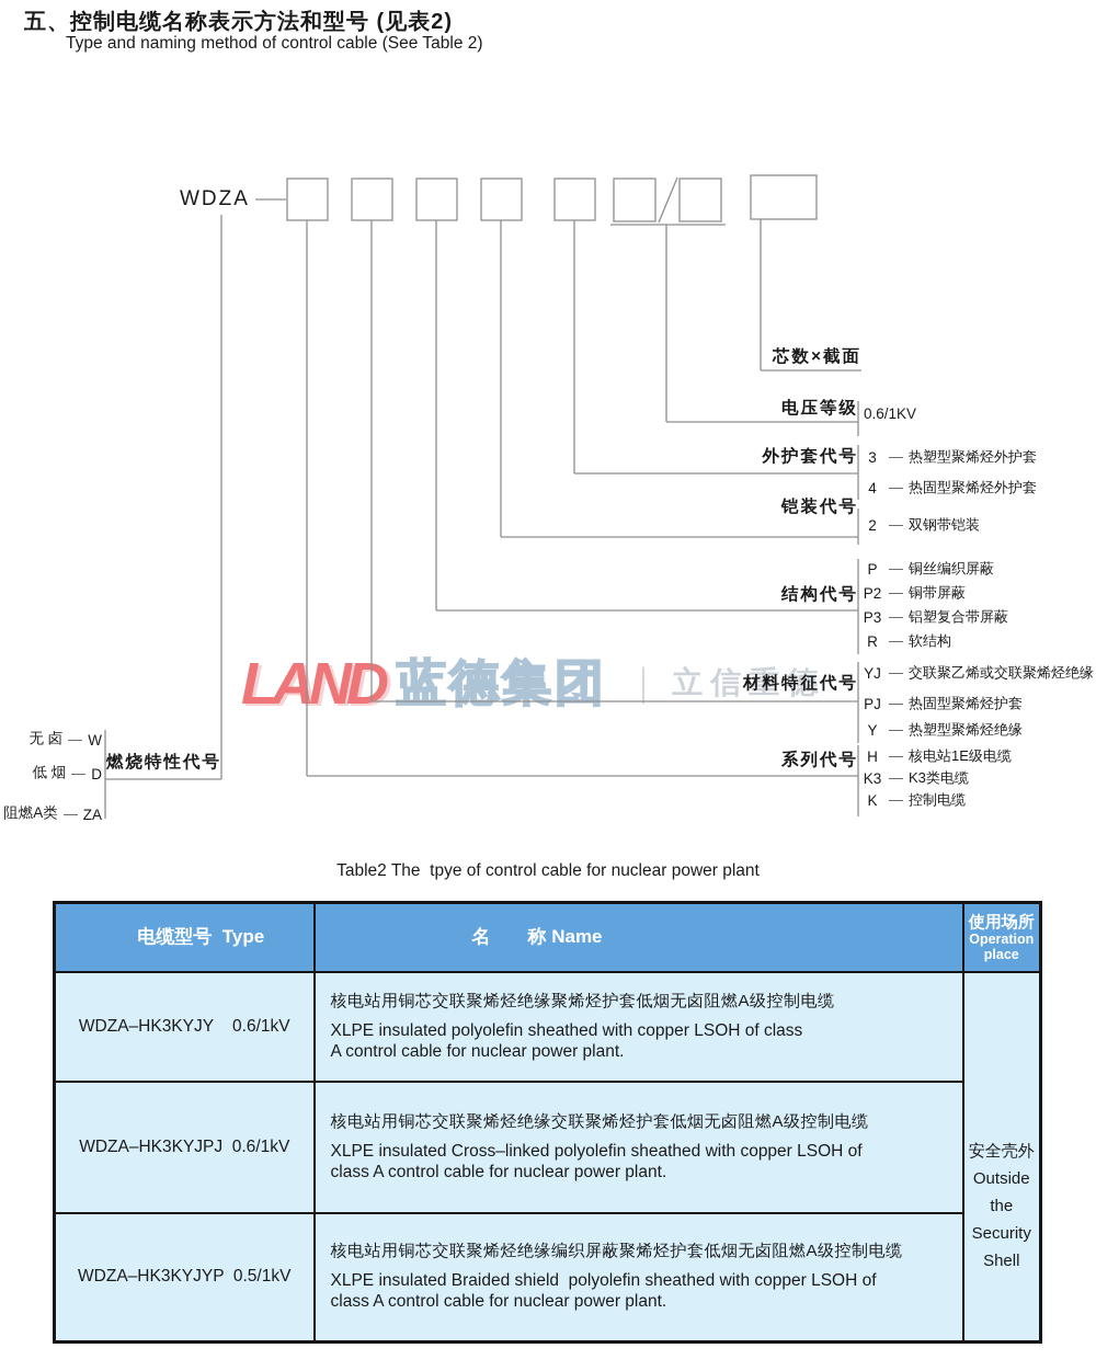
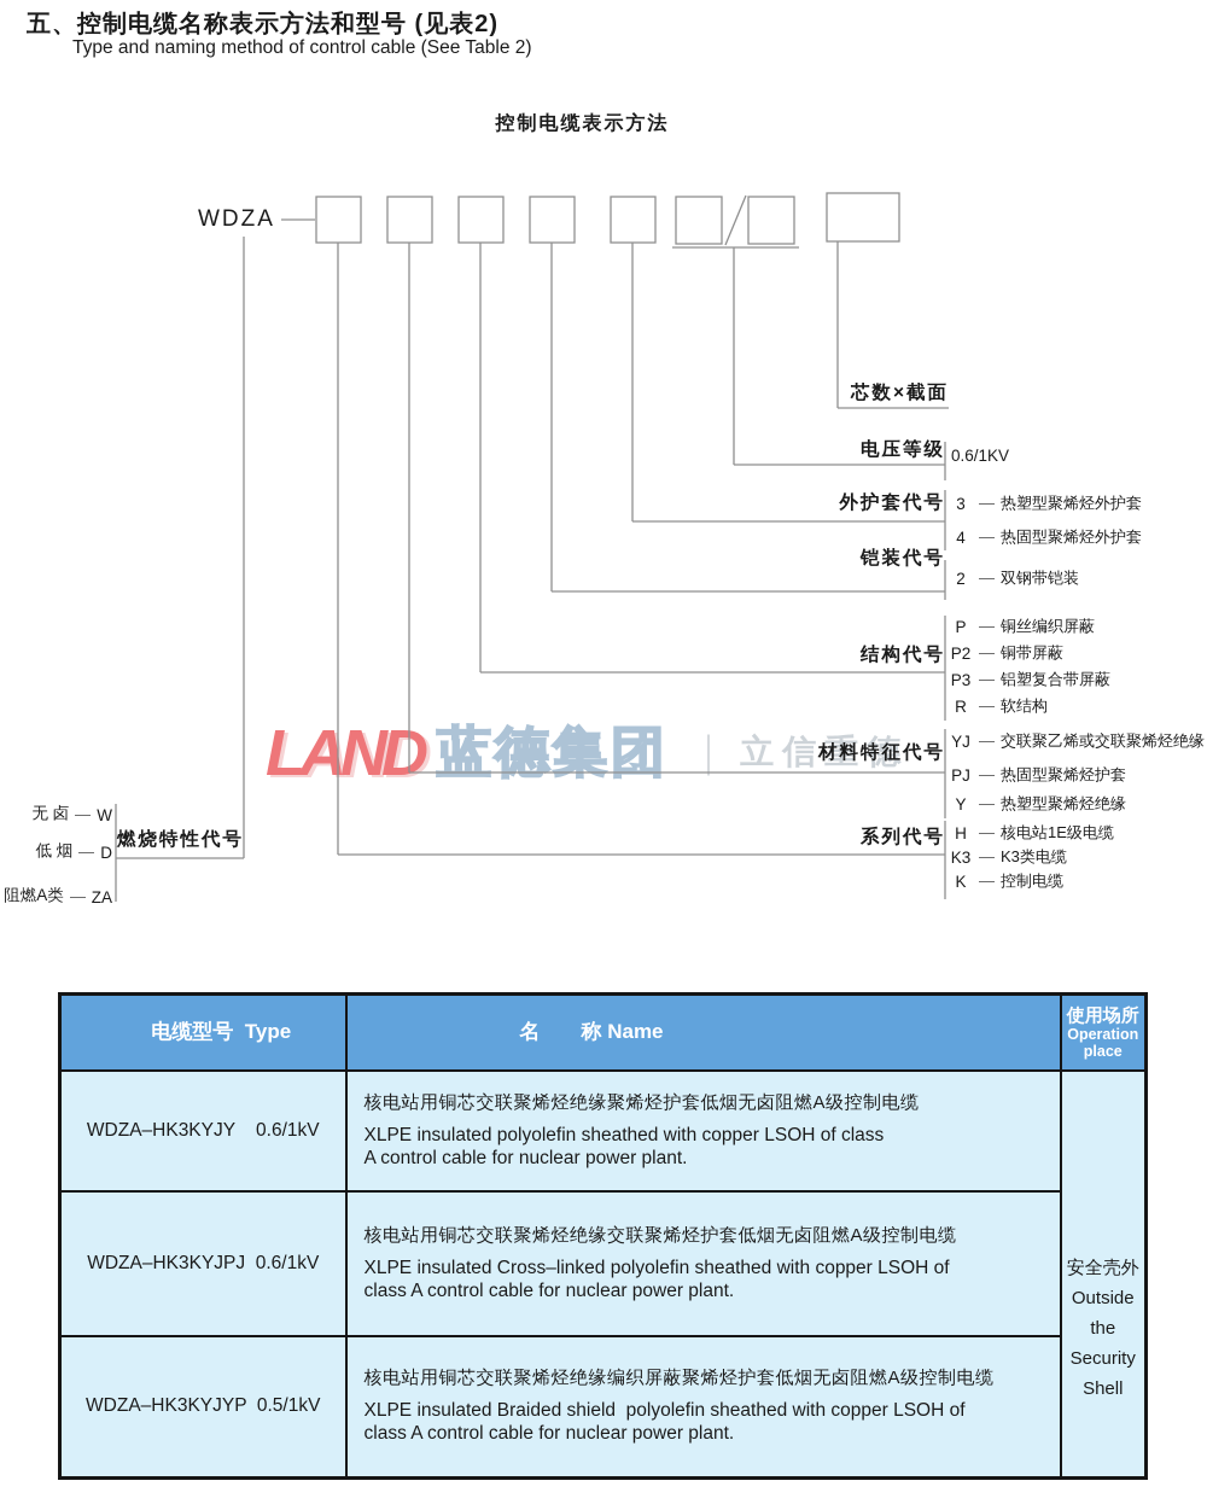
  五、控制电缆名称表示方法和型号 (见表2)
  Type and naming method of control cable (See Table 2)
+ 控制电缆表示方法
  LAND
  蓝德集团
  ｜
  立信重德
  WDZA
  芯数×截面
  电压等级
  0.6/1KV
  外护套代号
  铠装代号
  结构代号
  材料特征代号
  系列代号
  3
  热塑型聚烯烃外护套
  4
  热固型聚烯烃外护套
  2
  双钢带铠装
  P
  铜丝编织屏蔽
  P2
  铜带屏蔽
  P3
  铝塑复合带屏蔽
  R
  软结构
  YJ
  交联聚乙烯或交联聚烯烃绝缘
  PJ
  热固型聚烯烃护套
  Y
  热塑型聚烯烃绝缘
  H
  核电站1E级电缆
  K3
  K3类电缆
  K
  控制电缆
  燃烧特性代号
  无 卤
  W
  低 烟
  D
  阻燃A类
  ZA
- Table2 The tpye of control cable for nuclear power plant
  电缆型号 Type	名 称 Name	使用场所 Operation place
  WDZA–HK3KYJY 0.6/1kV	核电站用铜芯交联聚烯烃绝缘聚烯烃护套低烟无卤阻燃A级控制电缆 XLPE insulated polyolefin sheathed with copper LSOH of class A control cable for nuclear power plant.	安全壳外 Outside the Security Shell
  WDZA–HK3KYJPJ 0.6/1kV	核电站用铜芯交联聚烯烃绝缘交联聚烯烃护套低烟无卤阻燃A级控制电缆 XLPE insulated Cross–linked polyolefin sheathed with copper LSOH of class A control cable for nuclear power plant.
  WDZA–HK3KYJYP 0.5/1kV	核电站用铜芯交联聚烯烃绝缘编织屏蔽聚烯烃护套低烟无卤阻燃A级控制电缆 XLPE insulated Braided shield polyolefin sheathed with copper LSOH of class A control cable for nuclear power plant.
